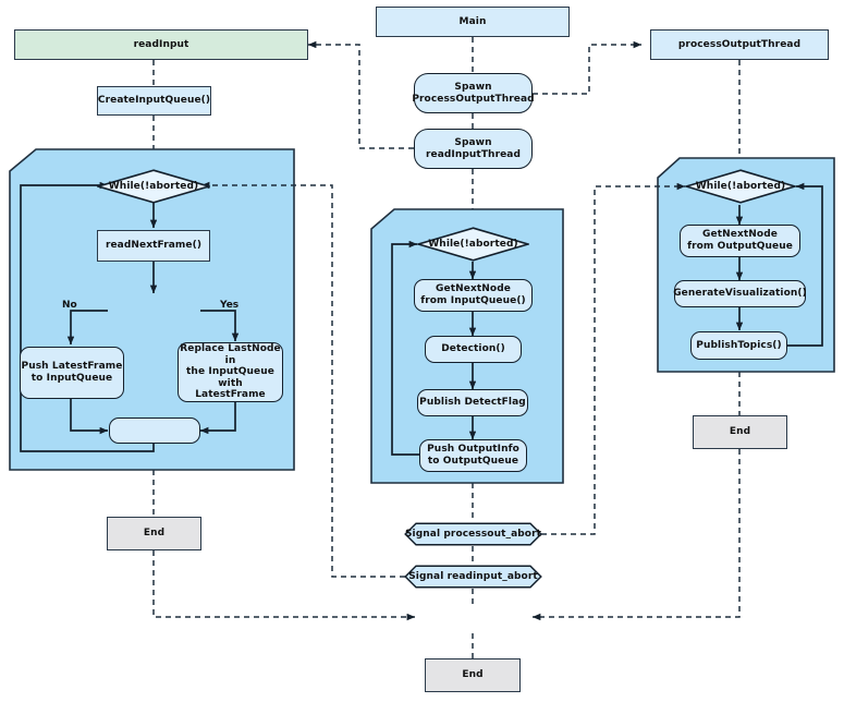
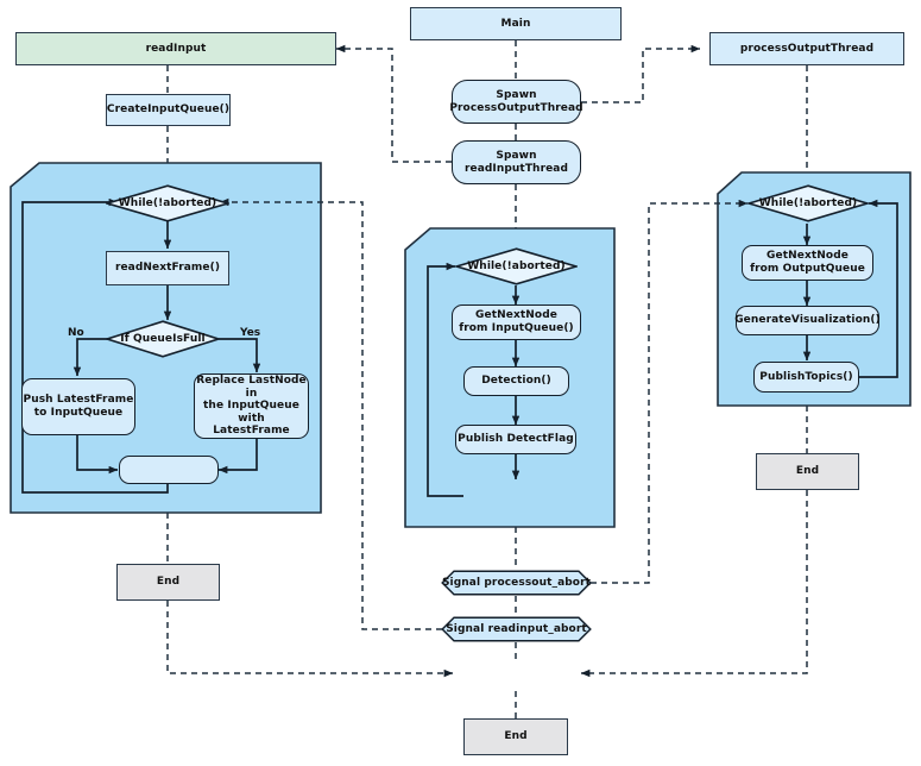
  readInput
  Main
  processOutputThread
  CreateInputQueue()
  While(!aborted)
  readNextFrame()
+ If QueueIsFull
  No
  Yes
  Push LatestFrame
  to InputQueue
  Replace LastNode in
  the InputQueue with
  LatestFrame
  End
  Spawn
  ProcessOutputThread
  Spawn
  readInputThread
  While(!aborted)
  GetNextNode
  from InputQueue()
  Detection()
  Publish DetectFlag
- Push OutputInfo
- to OutputQueue
  Signal processout_abort
  Signal readinput_abort
  End
  While(!aborted)
  GetNextNode
  from OutputQueue
  GenerateVisualization()
  PublishTopics()
  End
